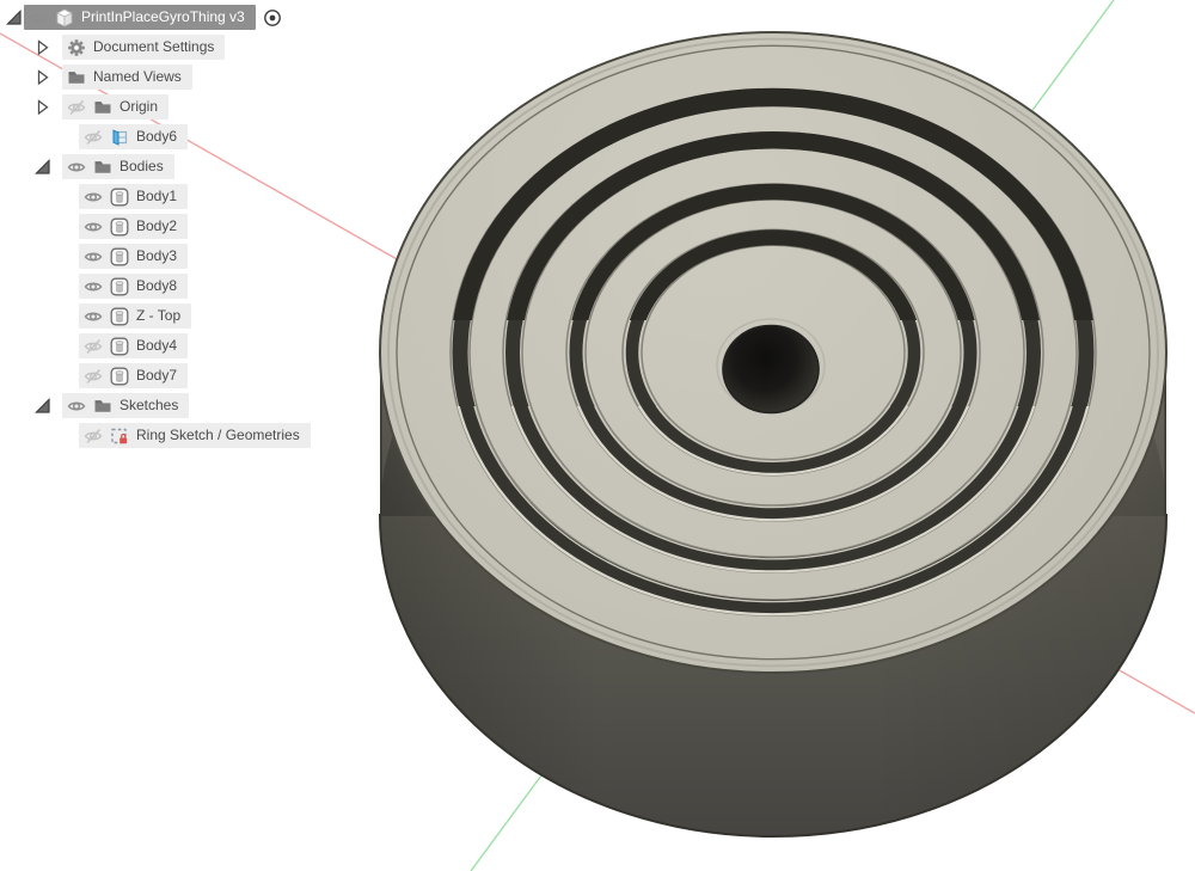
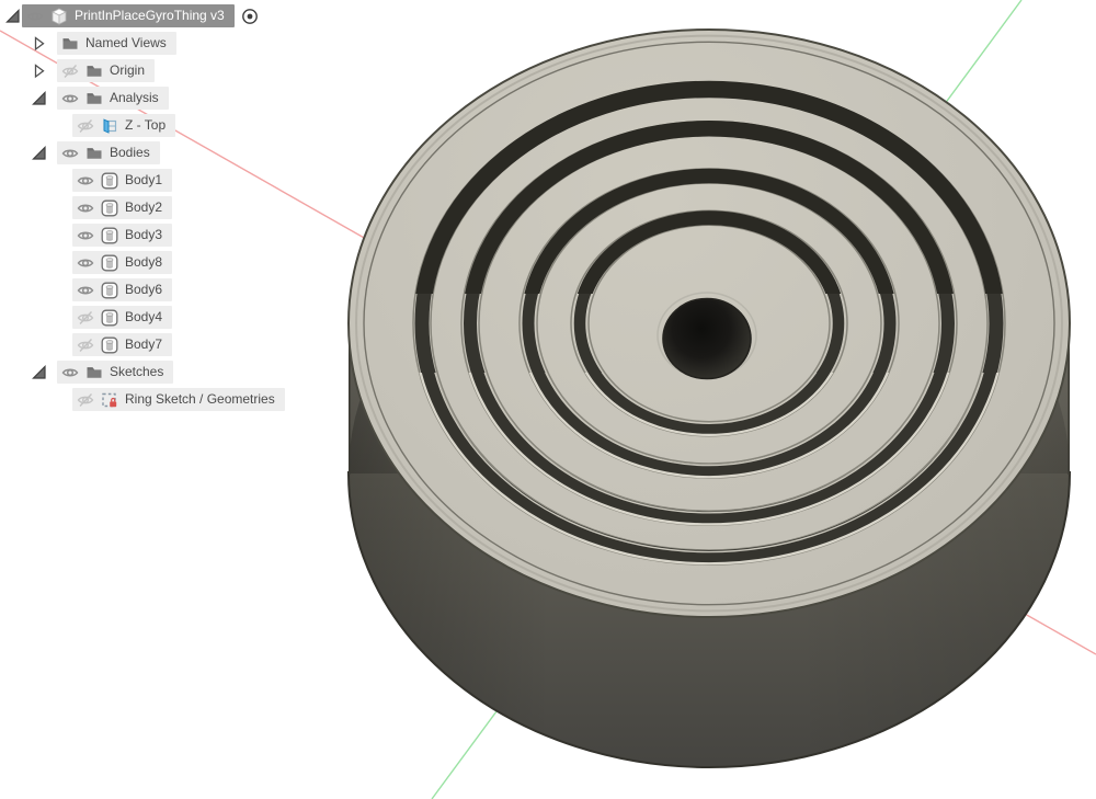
  PrintInPlaceGyroThing v3
- Document Settings
  Named Views
  Origin
+ Analysis
- Body6
+ Z - Top
  Bodies
  Body1
  Body2
  Body3
  Body8
- Z - Top
+ Body6
  Body4
  Body7
  Sketches
  Ring Sketch / Geometries
